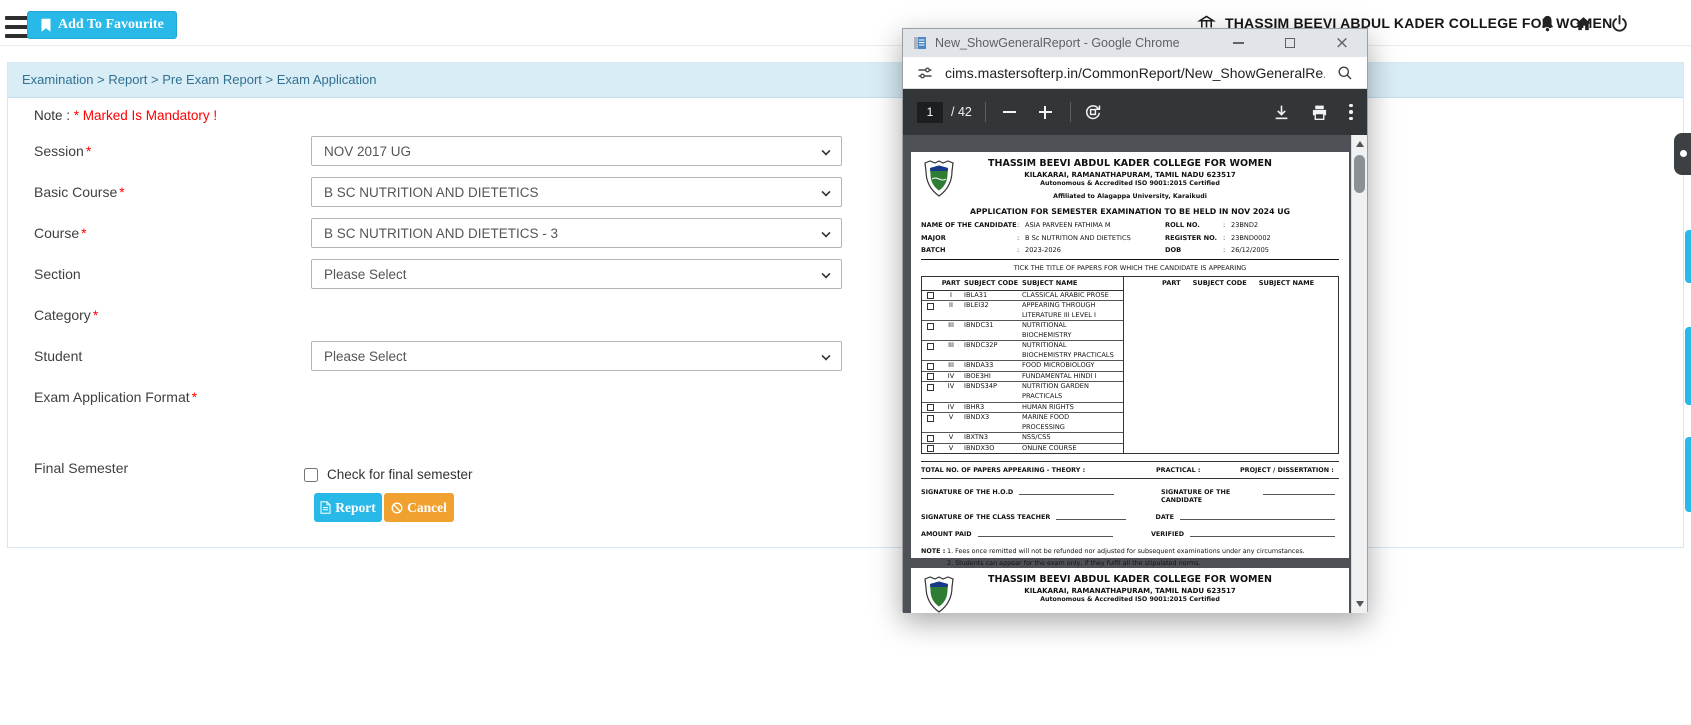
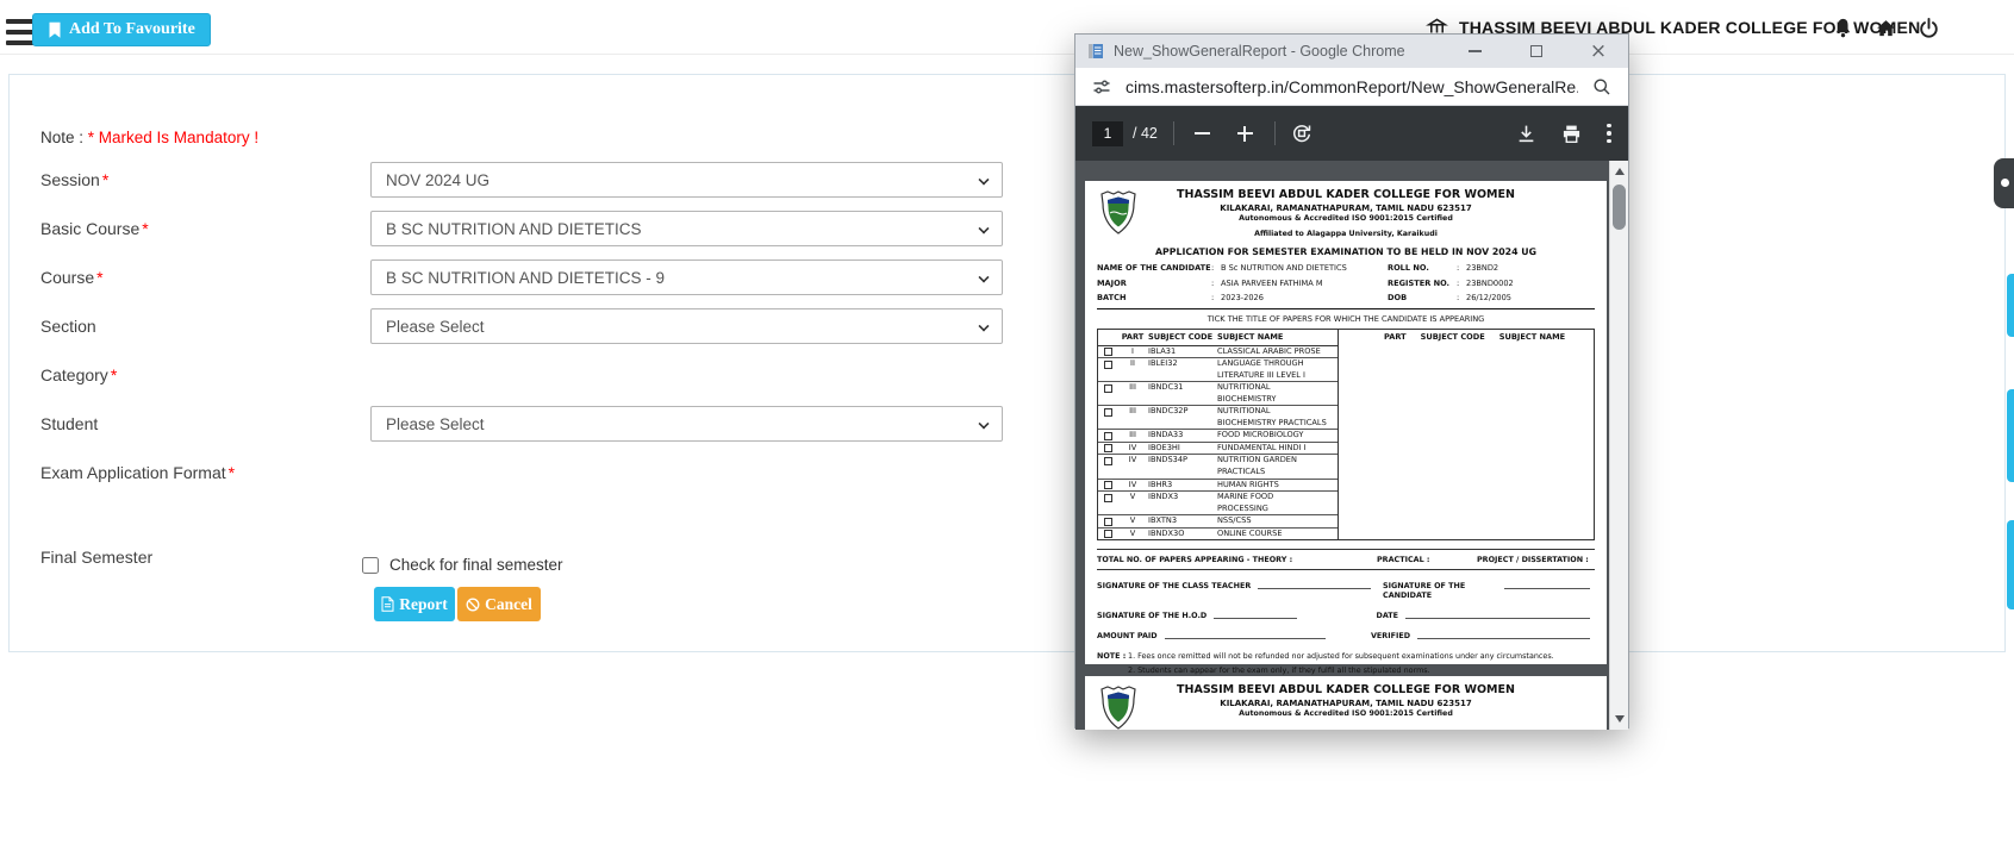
  Add To Favourite
  THASSIM BEEVI ABDUL KADER COLLEGE FO WOEN
- Examination > Report > Pre Exam Report > Exam Application
  Note : * Marked Is Mandatory !
  Session *
- NOV 2017 UG
+ NOV 2024 UG
  Basic Course *
  B SC NUTRITION AND DIETETICS
  Course *
- B SC NUTRITION AND DIETETICS - 3
+ B SC NUTRITION AND DIETETICS - 9
  Section
  Please Select
  Category *
  Student
  Please Select
  Exam Application Format *
  Final Semester
  Check for final semester
  Report
  Cancel
  New_ShowGeneralReport - Google Chrome
  ×
  cims.mastersofterp.in/CommonReport/New_ShowGeneralRe
  1
  / 42
  THASSIM BEEVI ABDUL KADER COLLEGE FOR WOMEN
  KILAKARAI, RAMANATHAPURAM, TAMIL NADU 623517
  APPLICATION FOR SEMESTER EXAMINATION TO BE HELD IN NOV 2024 UG
  NAME OF THE CANDIDATE
  :
- ASIA PARVEEN FATHIMA M
+ B Sc NUTRITION AND DIETETICS
  ROLL NO.
  :
  23BND2
  MAJOR
  :
- B Sc NUTRITION AND DIETETICS
+ ASIA PARVEEN FATHIMA M
  REGISTER NO.
  :
  23BND0002
  BATCH
  :
  2023-2026
  DOB
  :
  26/12/2005
  TICK THE TITLE OF PAPERS FOR WHICH THE CANDIDATE IS APPEARING
  PART
  SUBJECT CODE
  SUBJECT NAME
  I
  IBLA31
  CLASSICAL ARABIC PROSE
  II
  IBLEI32
- APPEARING THROUGH LITERATURE III LEVEL I
+ LANGUAGE THROUGH LITERATURE III LEVEL I
  III
  IBNDC31
  NUTRITIONAL BIOCHEMISTRY
  III
  IBNDC32P
  NUTRITIONAL BIOCHEMISTRY PRACTICALS
  III
  IBNDA33
  FOOD MICROBIOLOGY
  IV
  IBOE3HI
  FUNDAMENTAL HINDI I
  IV
  IBNDS34P
  NUTRITION GARDEN PRACTICALS
  IV
  IBHR3
  HUMAN RIGHTS
  V
  IBNDX3
  MARINE FOOD PROCESSING
  V
  IBXTN3
  NSS/CSS
  V
  IBNDX3O
  ONLINE COURSE
  PART
  SUBJECT CODE
  SUBJECT NAME
  TOTAL NO. OF PAPERS APPEARING - THEORY :
  PRACTICAL :
  PROJECT / DISSERTATION :
- SIGNATURE OF THE H.O.D
+ SIGNATURE OF THE CLASS TEACHER
  SIGNATURE OF THE CANDIDATE
- SIGNATURE OF THE CLASS TEACHER
+ SIGNATURE OF THE H.O.D
  DATE
  AMOUNT PAID
  VERIFIED
  NOTE :
  1. Fees once remitted will not be refunded nor adjusted for subsequent examinations under any circumstances.
  2. Students can appear for the exam only, if they fulfil all the stipulated norms.
  THASSIM BEEVI ABDUL KADER COLLEGE FOR WOMEN
  KILAKARAI, RAMANATHAPURAM, TAMIL NADU 623517
